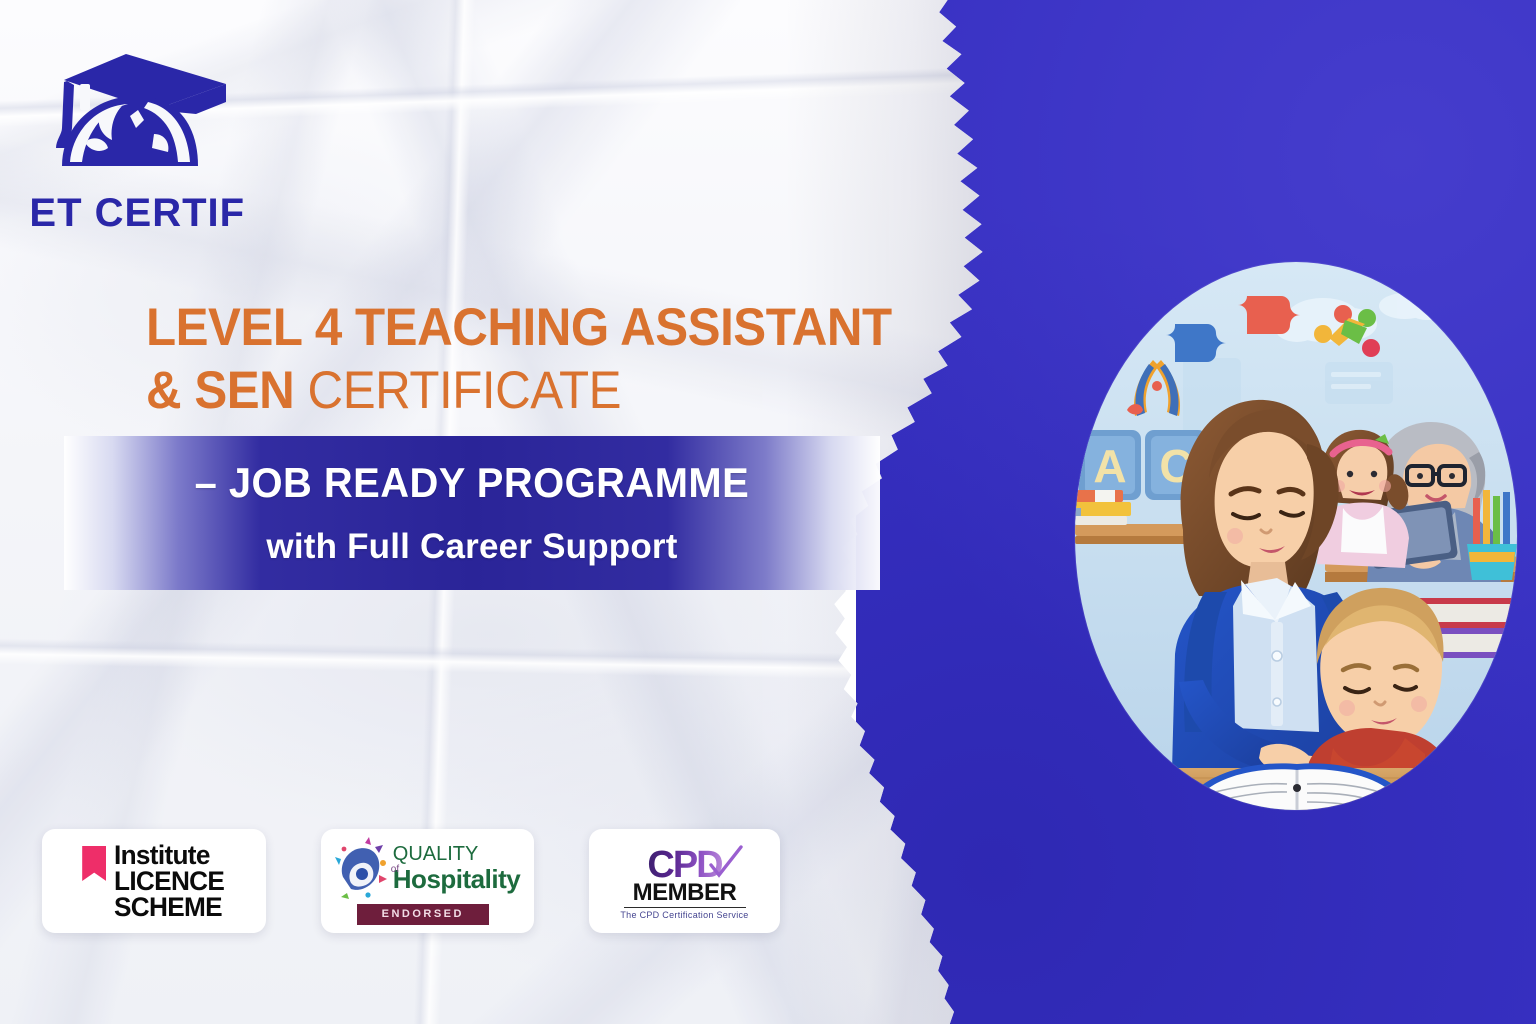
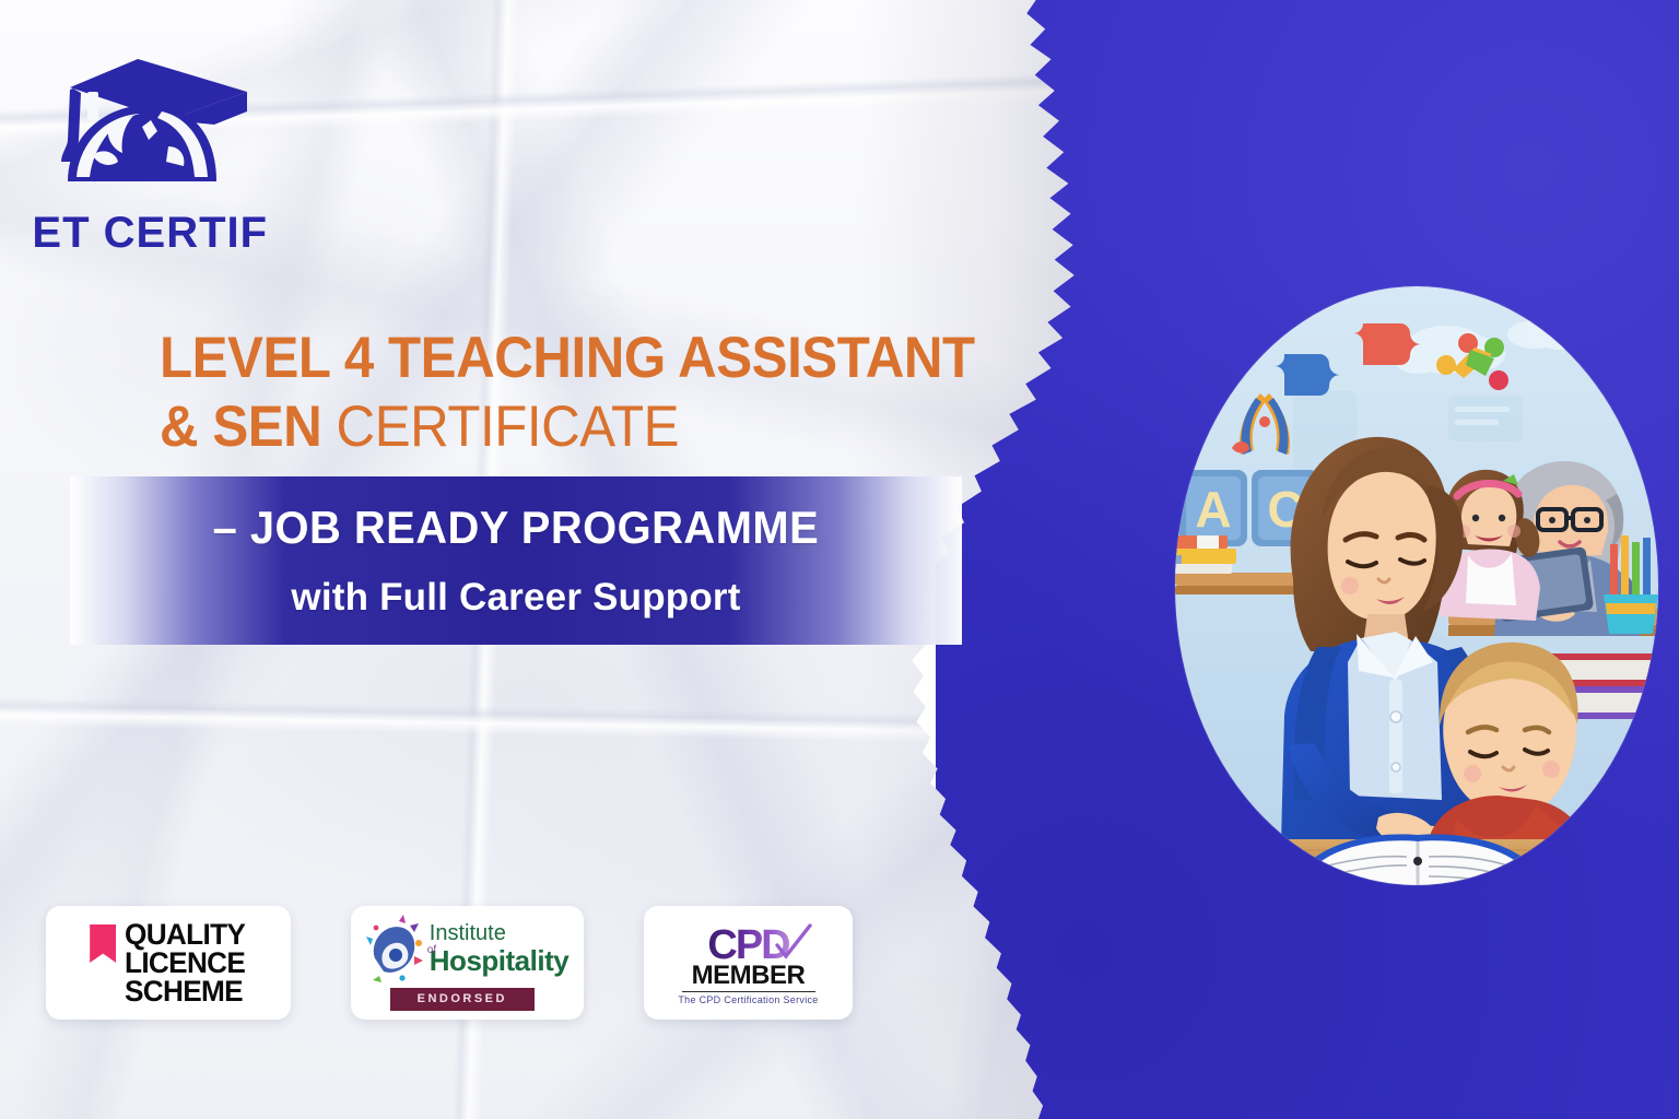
  ET CERTIF
  LEVEL 4 TEACHING ASSISTANT
  & SEN CERTIFICATE
  – JOB READY PROGRAMME
  with Full Career Support
- Institute
+ QUALITY
  LICENCE
  SCHEME
- QUALITY
+ Institute
  of
  Hospitality
  ENDORSED
  CPD
  MEMBER
  The CPD Certification Service
  A
  C
